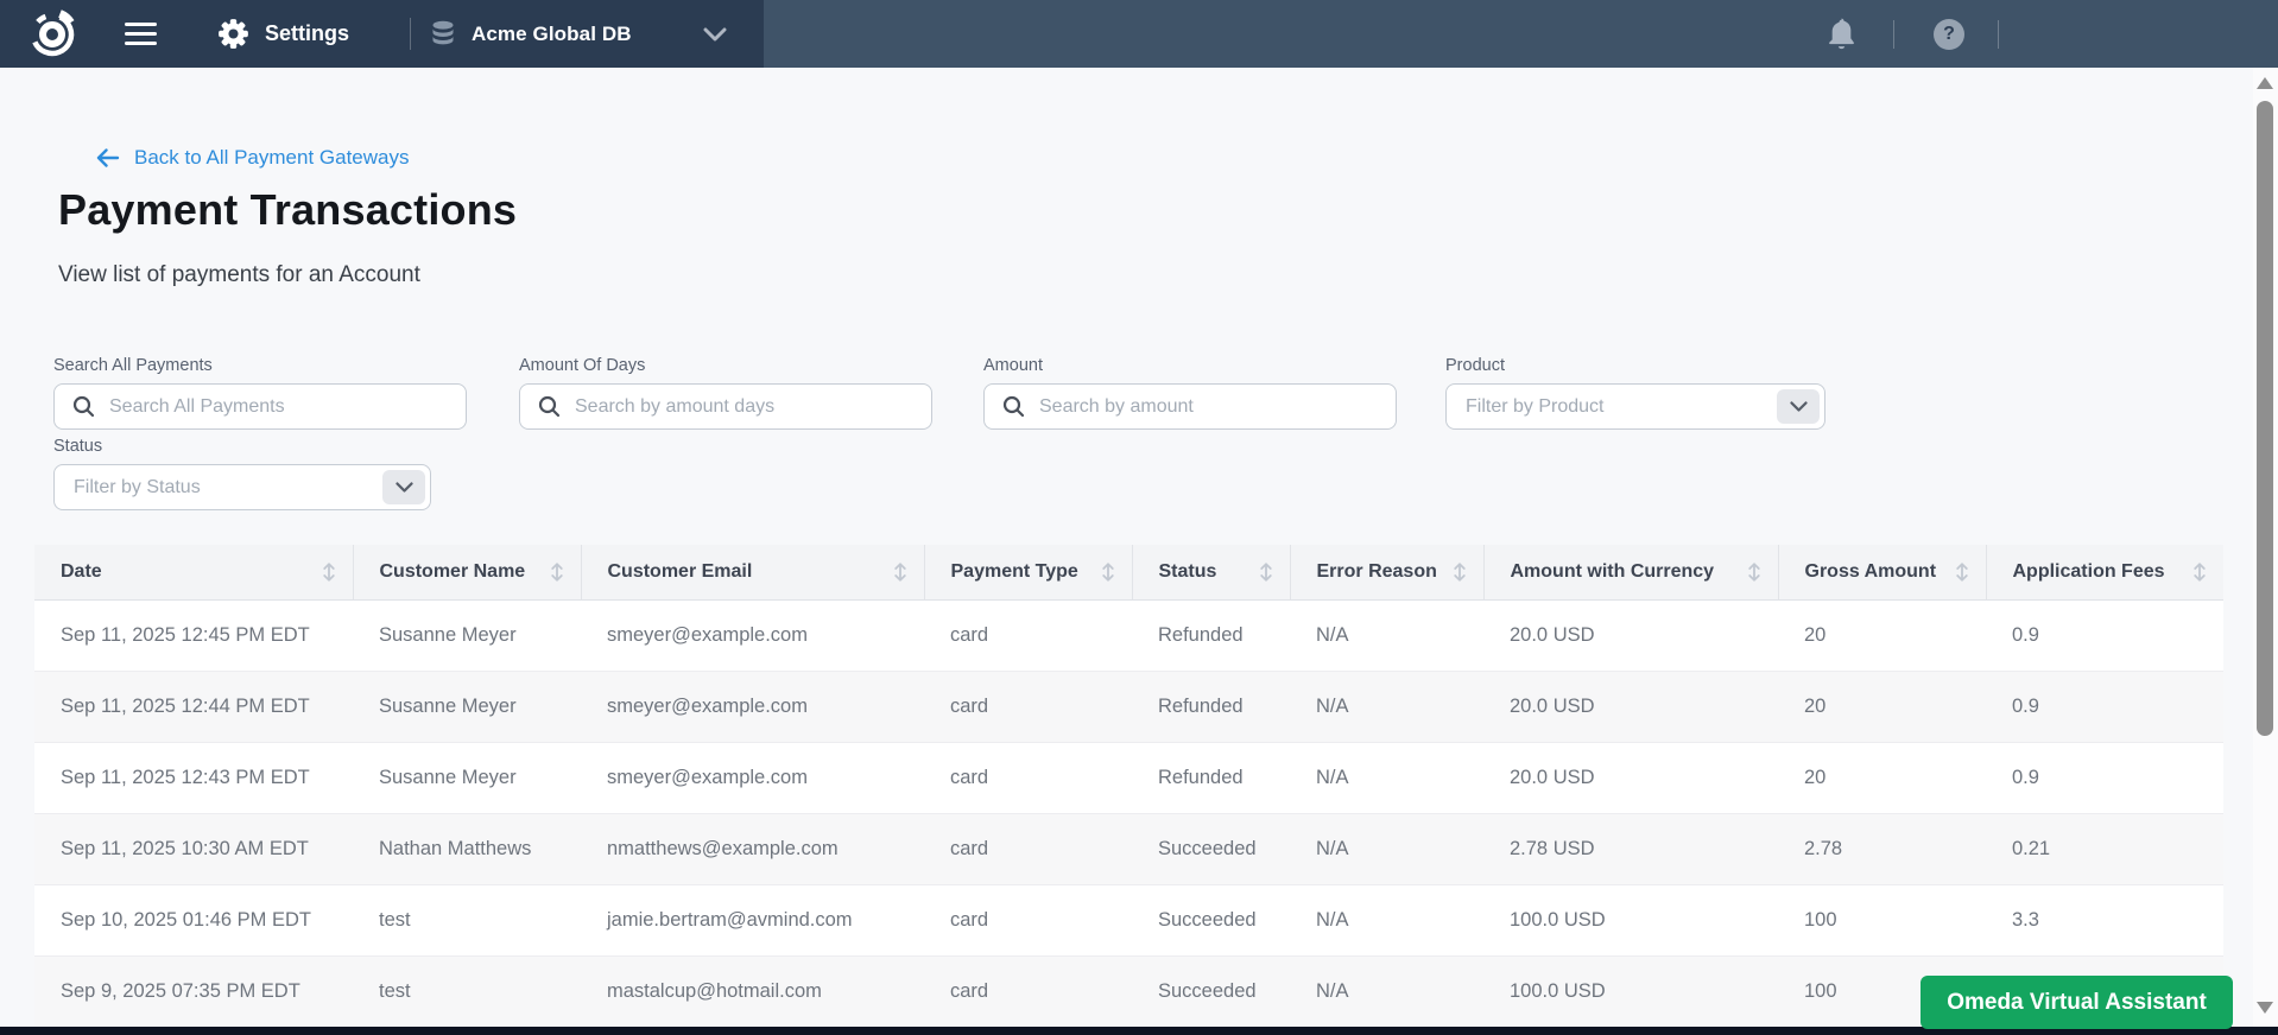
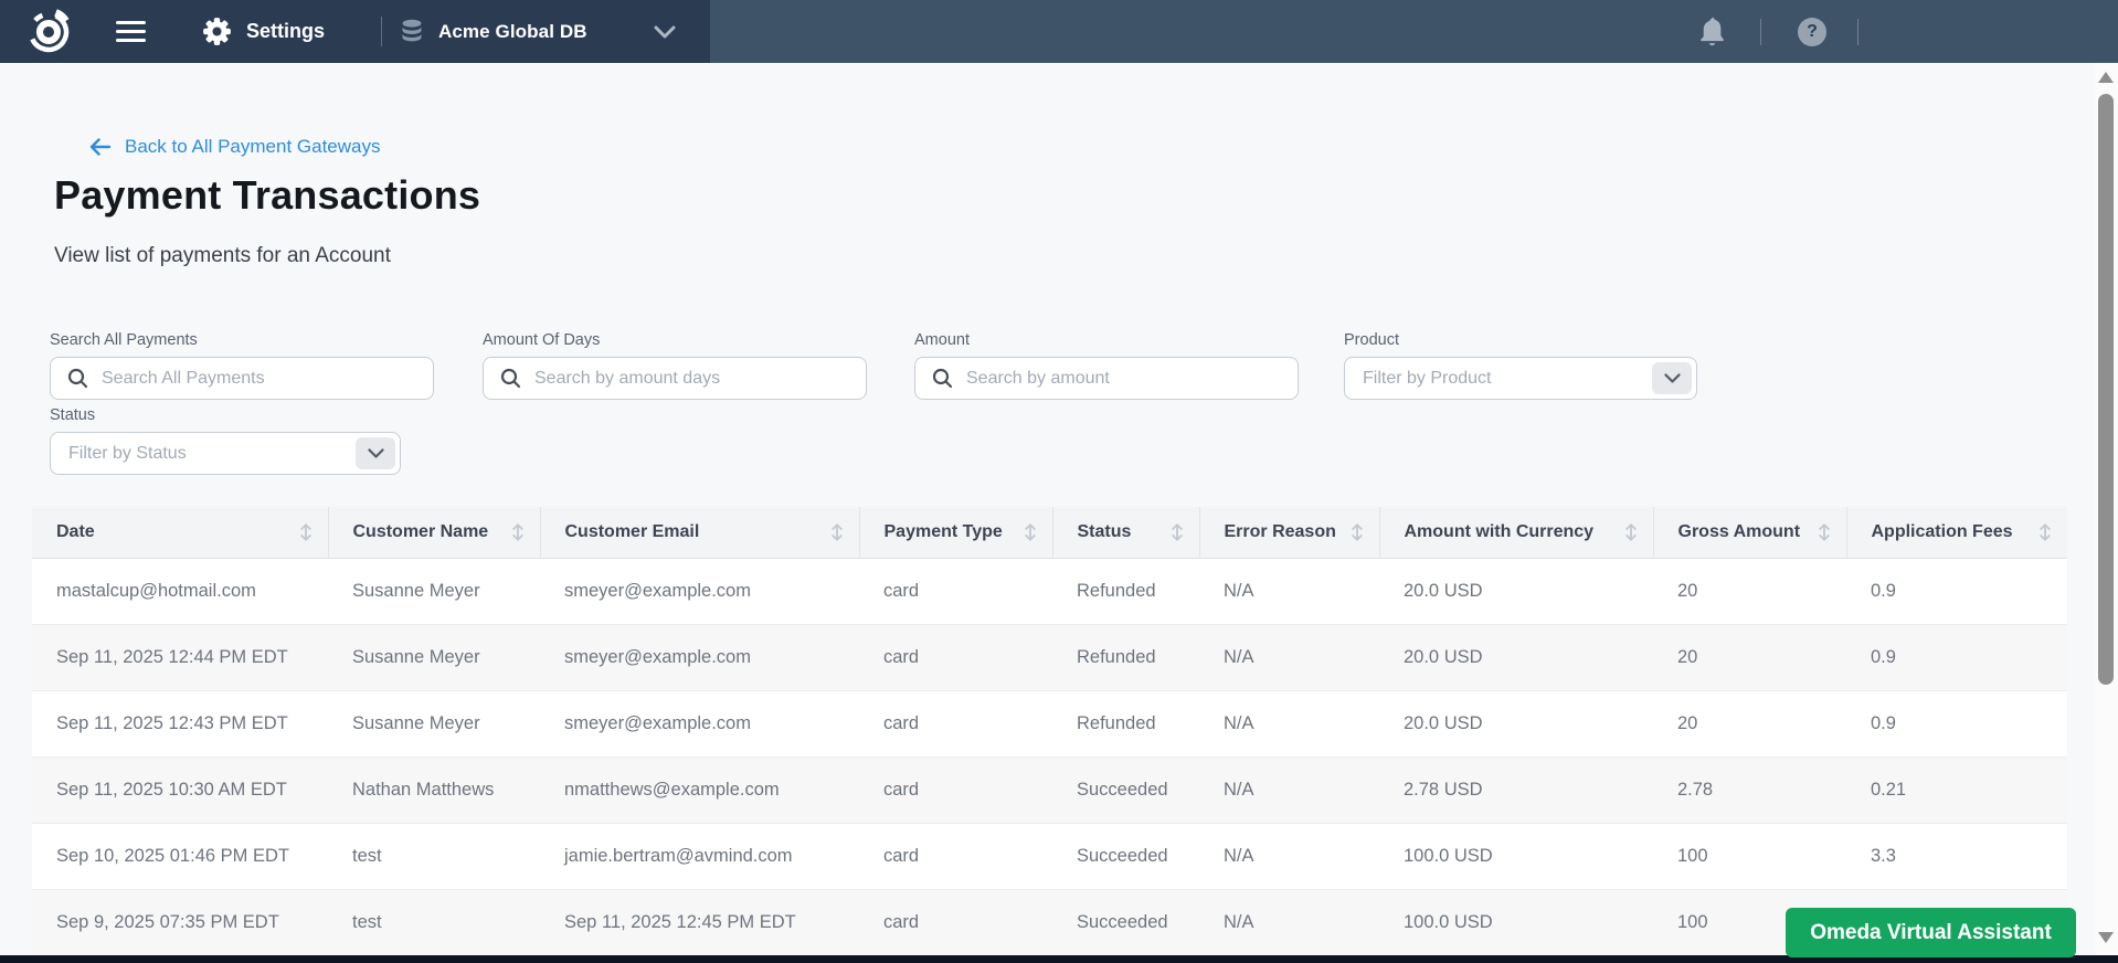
  Settings
  Acme Global DB
  ?
  Back to All Payment Gateways
  Payment Transactions
  View list of payments for an Account
  Search All Payments
  Search All Payments
  Amount Of Days
  Search by amount days
  Amount
  Search by amount
  Product
  Filter by Product
  Status
  Filter by Status
  Date	Customer Name	Customer Email	Payment Type	Status	Error Reason	Amount with Currency	Gross Amount	Application Fees
- Sep 11, 2025 12:45 PM EDT	Susanne Meyer	smeyer@example.com	card	Refunded	N/A	20.0 USD	20	0.9
+ mastalcup@hotmail.com	Susanne Meyer	smeyer@example.com	card	Refunded	N/A	20.0 USD	20	0.9
  Sep 11, 2025 12:44 PM EDT	Susanne Meyer	smeyer@example.com	card	Refunded	N/A	20.0 USD	20	0.9
  Sep 11, 2025 12:43 PM EDT	Susanne Meyer	smeyer@example.com	card	Refunded	N/A	20.0 USD	20	0.9
  Sep 11, 2025 10:30 AM EDT	Nathan Matthews	nmatthews@example.com	card	Succeeded	N/A	2.78 USD	2.78	0.21
  Sep 10, 2025 01:46 PM EDT	test	jamie.bertram@avmind.com	card	Succeeded	N/A	100.0 USD	100	3.3
- Sep 9, 2025 07:35 PM EDT	test	mastalcup@hotmail.com	card	Succeeded	N/A	100.0 USD	100
+ Sep 9, 2025 07:35 PM EDT	test	Sep 11, 2025 12:45 PM EDT	card	Succeeded	N/A	100.0 USD	100
  Omeda Virtual Assistant
